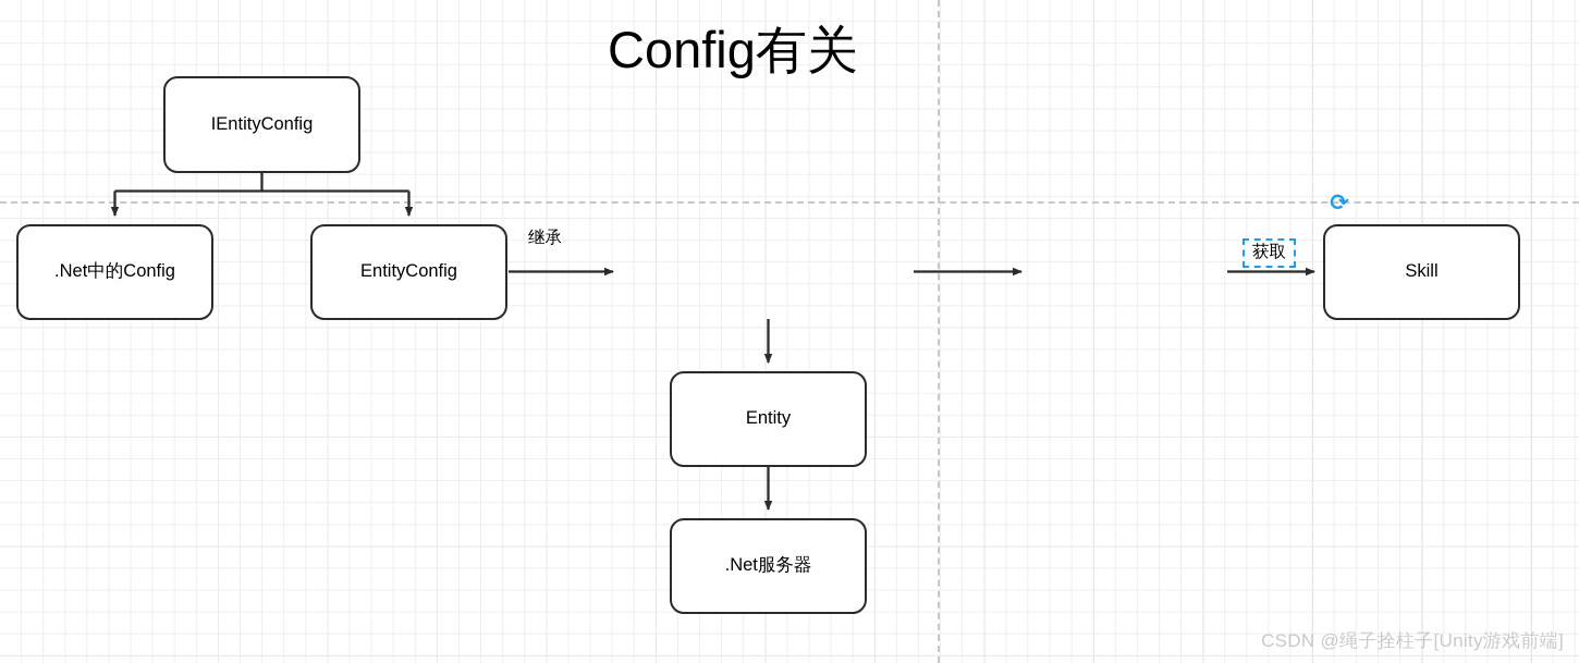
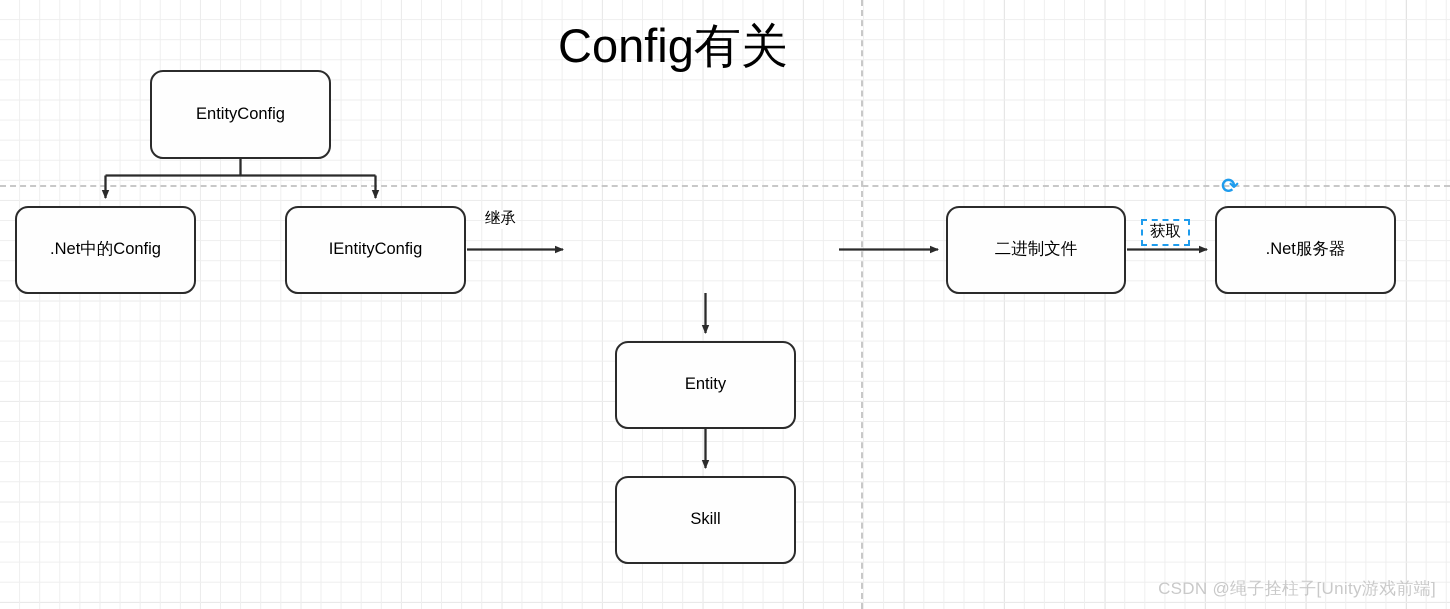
  Config有关
- IEntityConfig
+ EntityConfig
  .Net中的Config
- EntityConfig
+ IEntityConfig
+ 二进制文件
- Skill
+ .Net服务器
  Entity
- .Net服务器
+ Skill
  继承
  获取
  ⟳
  CSDN @绳子拴柱子[Unity游戏前端]
